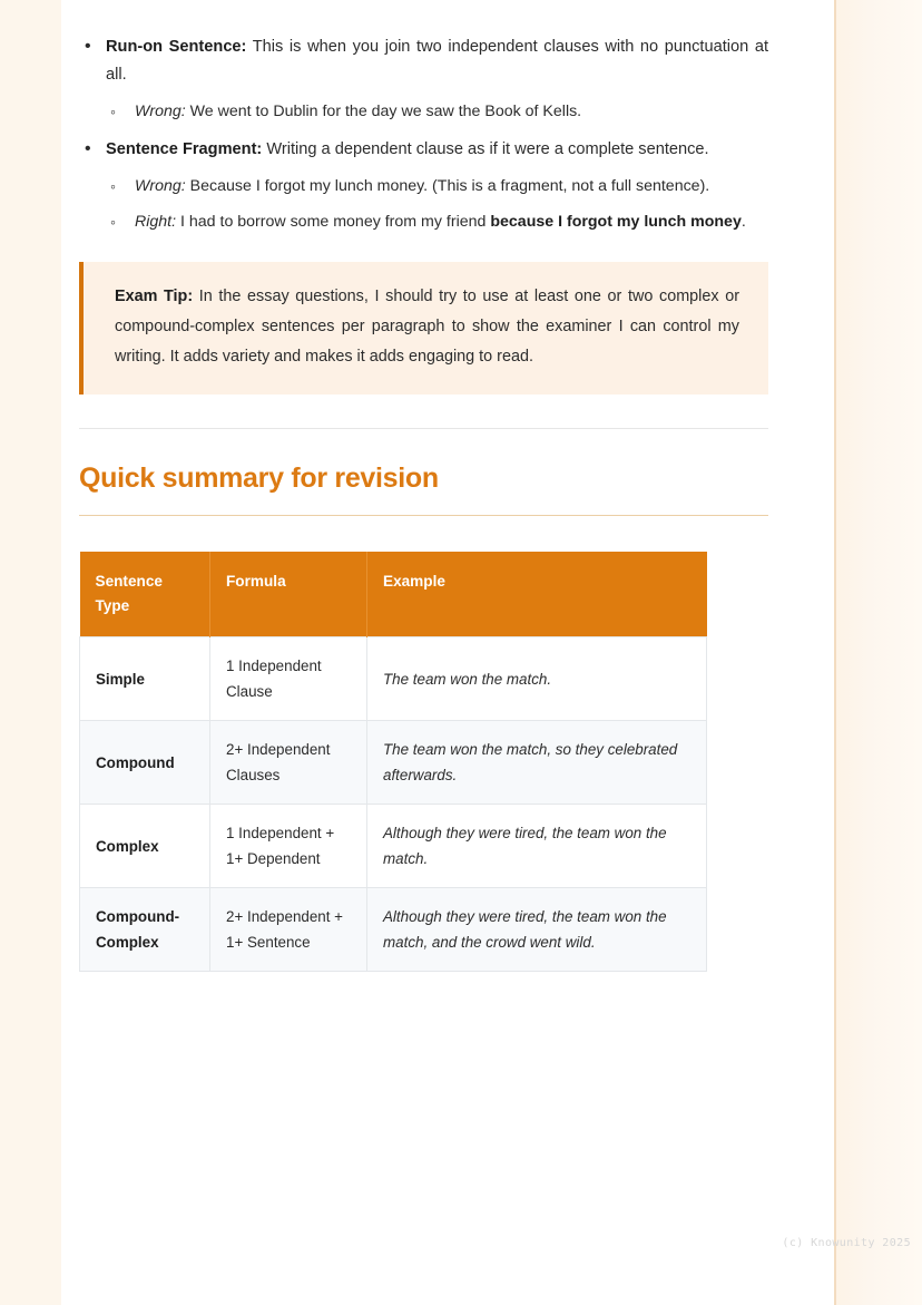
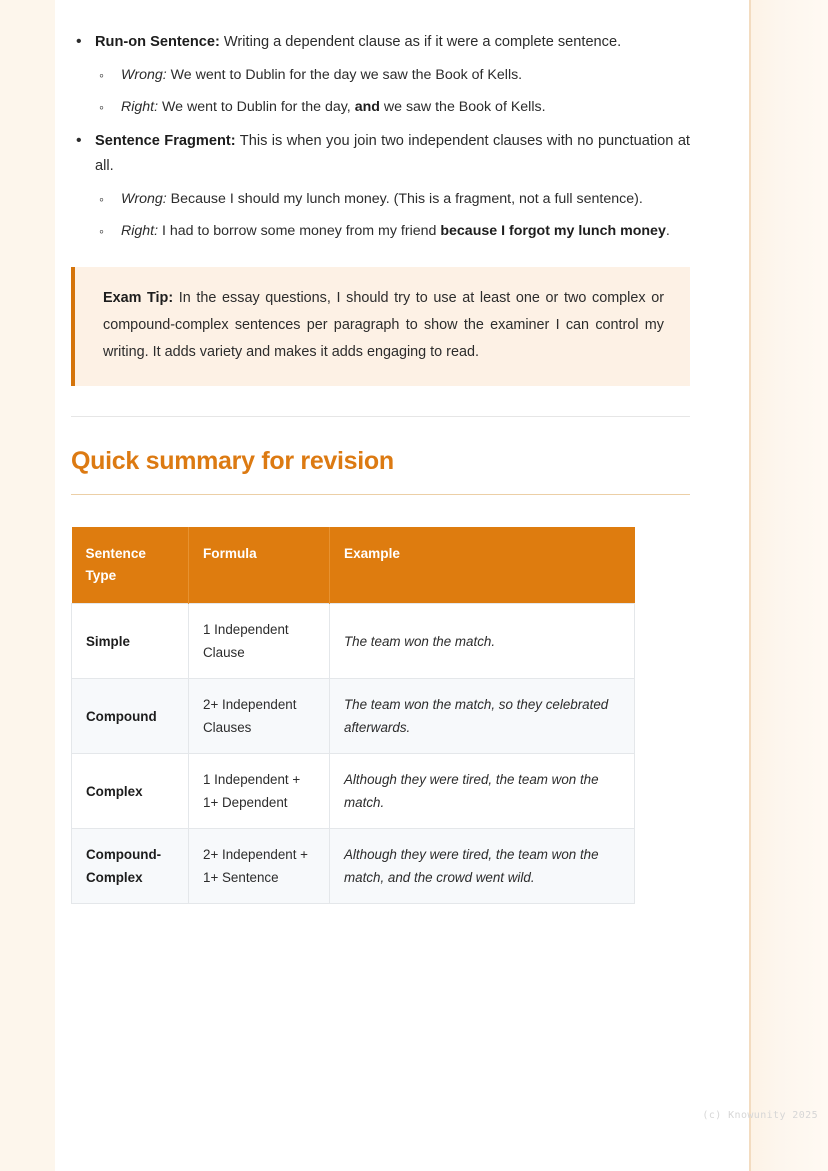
- Run-on Sentence: This is when you join two independent clauses with no punctuation at all.
+ Run-on Sentence: Writing a dependent clause as if it were a complete sentence.
  Wrong: We went to Dublin for the day we saw the Book of Kells.
+ Right: We went to Dublin for the day, and we saw the Book of Kells.
- Sentence Fragment: Writing a dependent clause as if it were a complete sentence.
+ Sentence Fragment: This is when you join two independent clauses with no punctuation at all.
- Wrong: Because I forgot my lunch money. (This is a fragment, not a full sentence).
+ Wrong: Because I should my lunch money. (This is a fragment, not a full sentence).
  Right: I had to borrow some money from my friend because I forgot my lunch money.
  Exam Tip: In the essay questions, I should try to use at least one or two complex or compound-complex sentences per paragraph to show the examiner I can control my writing. It adds variety and makes it adds engaging to read.
  Quick summary for revision
  Sentence Type	Formula	Example
  Simple	1 Independent Clause	The team won the match.
  Compound	2+ Independent Clauses	The team won the match, so they celebrated afterwards.
  Complex	1 Independent + 1+ Dependent	Although they were tired, the team won the match.
  Compound-Complex	2+ Independent + 1+ Sentence	Although they were tired, the team won the match, and the crowd went wild.
  (c) Knowunity 2025
